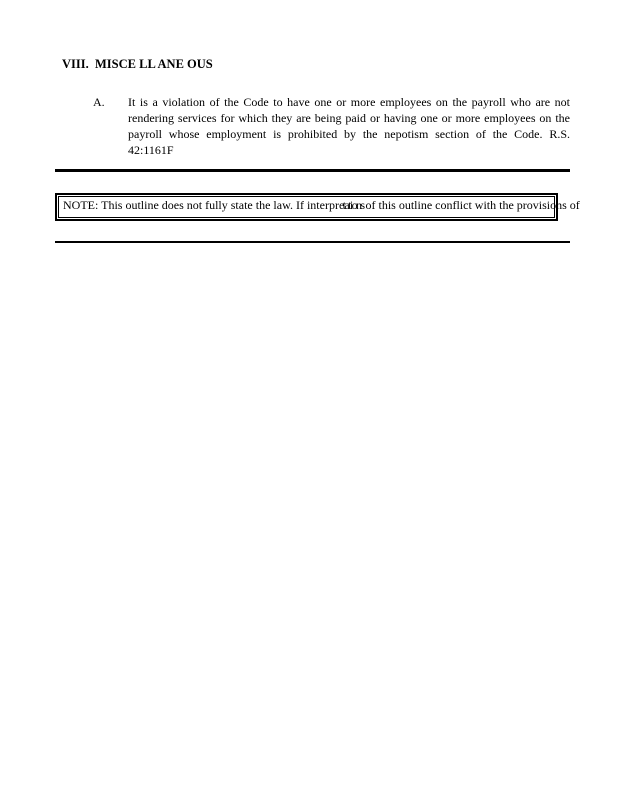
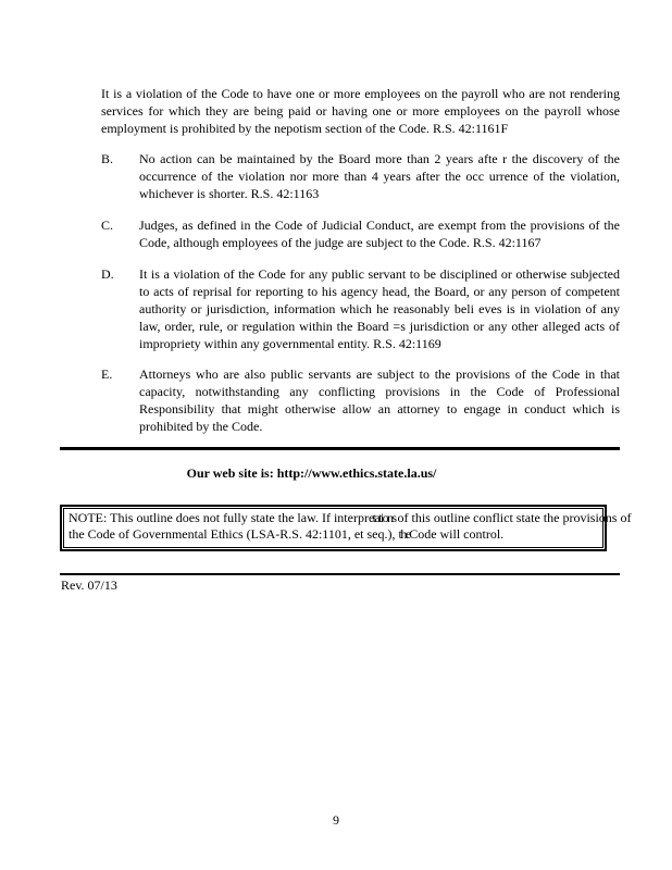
- VIII.
- MISCE LL ANE OUS
- A.
  It is a violation of the Code to have one or more employees on the payroll who are not rendering services for which they are being paid or having one or more employees on the payroll whose employment is prohibited by the nepotism section of the Code. R.S. 42:1161F
+ B.
+ No action can be maintained by the Board more than 2 years afte r the discovery of the occurrence of the violation nor more than 4 years after the occ urrence of the violation, whichever is shorter. R.S. 42:1163
+ C.
+ Judges, as defined in the Code of Judicial Conduct, are exempt from the provisions of the Code, although employees of the judge are subject to the Code. R.S. 42:1167
+ D.
+ It is a violation of the Code for any public servant to be disciplined or otherwise subjected to acts of reprisal for reporting to his agency head, the Board, or any person of competent authority or jurisdiction, information which he reasonably beli eves is in violation of any law, order, rule, or regulation within the Board =s jurisdiction or any other alleged acts of impropriety within any governmental entity. R.S. 42:1169
+ E.
+ Attorneys who are also public servants are subject to the provisions of the Code in that capacity, notwithstanding any conflicting provisions in the Code of Professional Responsibility that might otherwise allow an attorney to engage in conduct which is prohibited by the Code.
+ Our web site is: http://www.ethics.state.la.us/
- NOTE: This outline does not fully state the law. If interpretations of this outline conflict with the provisions of
+ NOTE: This outline does not fully state the law. If interpretations of this outline conflict state the provisions of
+ the Code of Governmental Ethics (LSA-R.S. 42:1101, et seq.), the Code will control.
+ Rev. 07/13
+ 9
